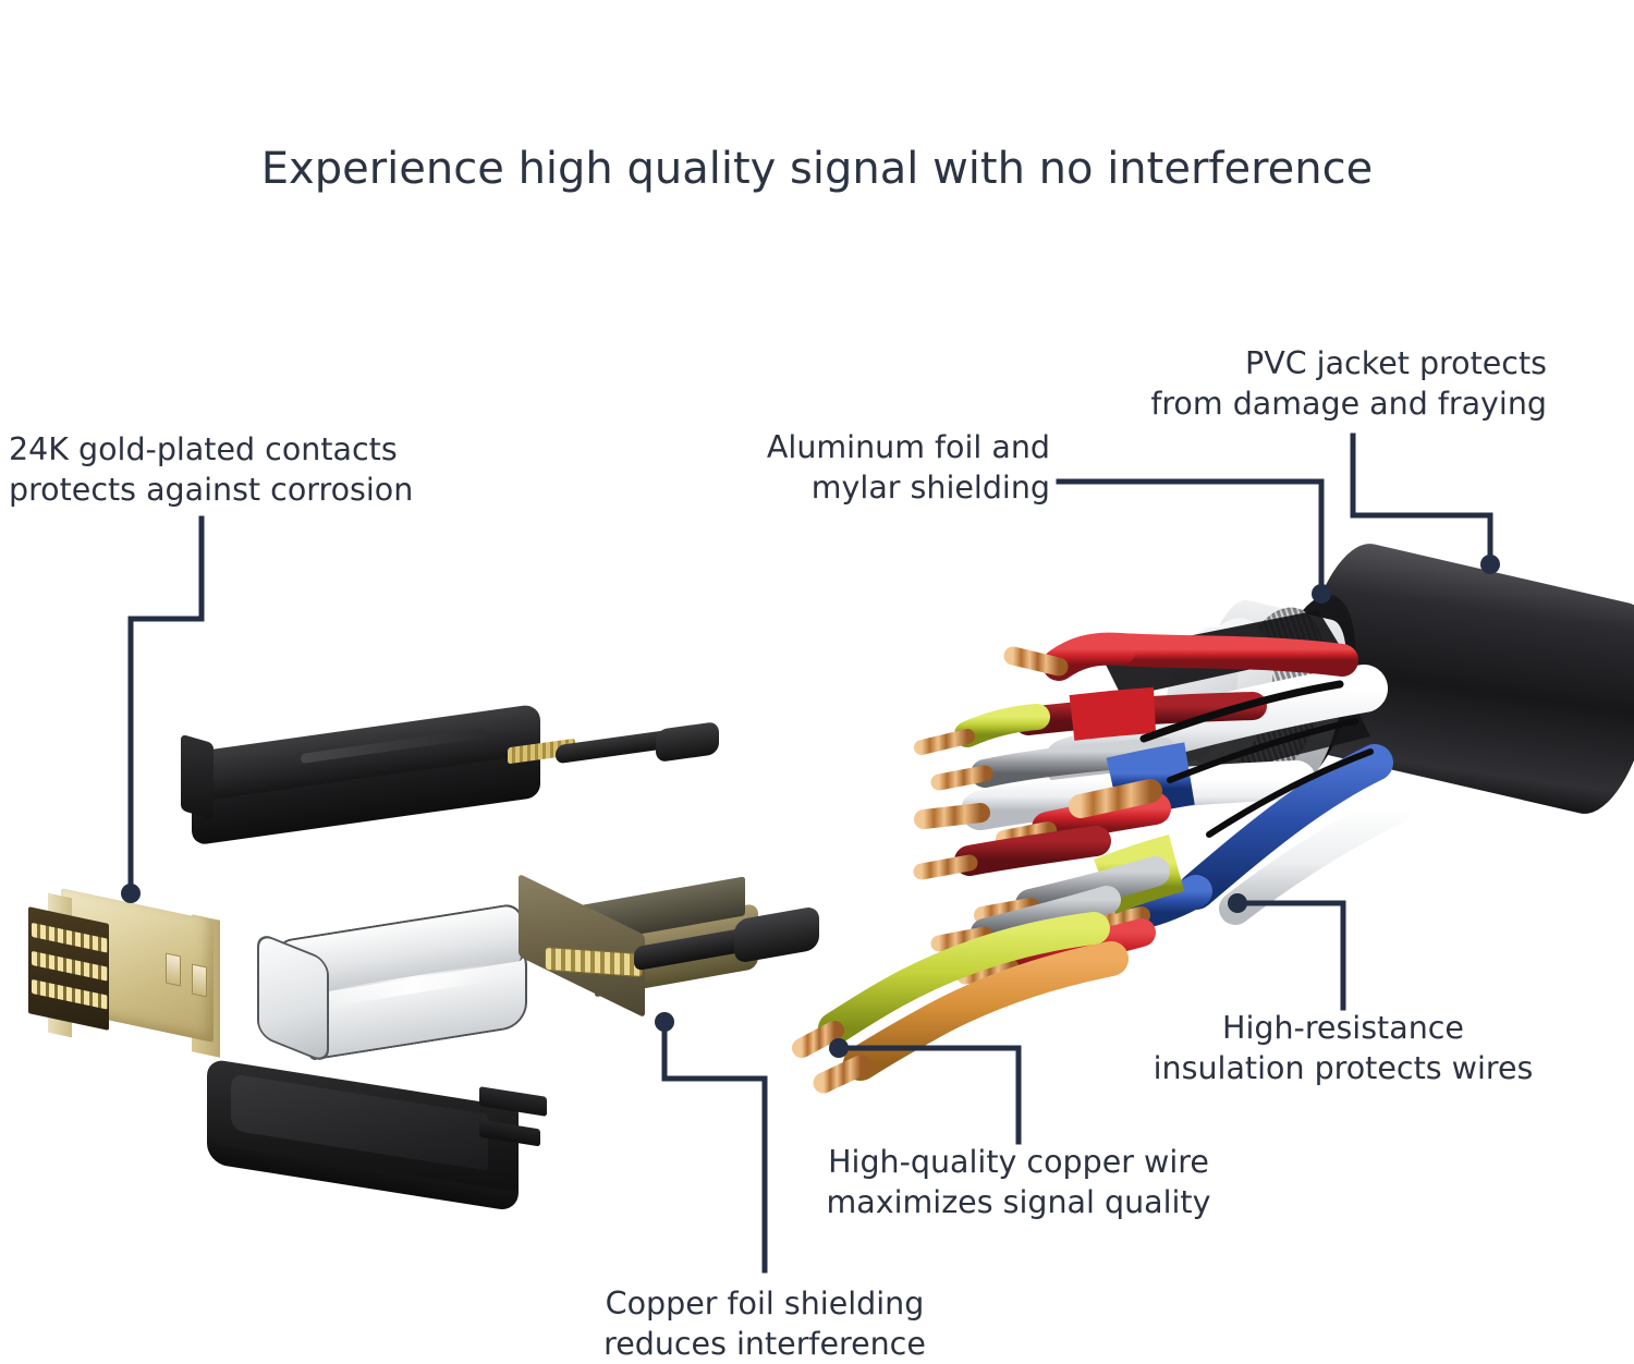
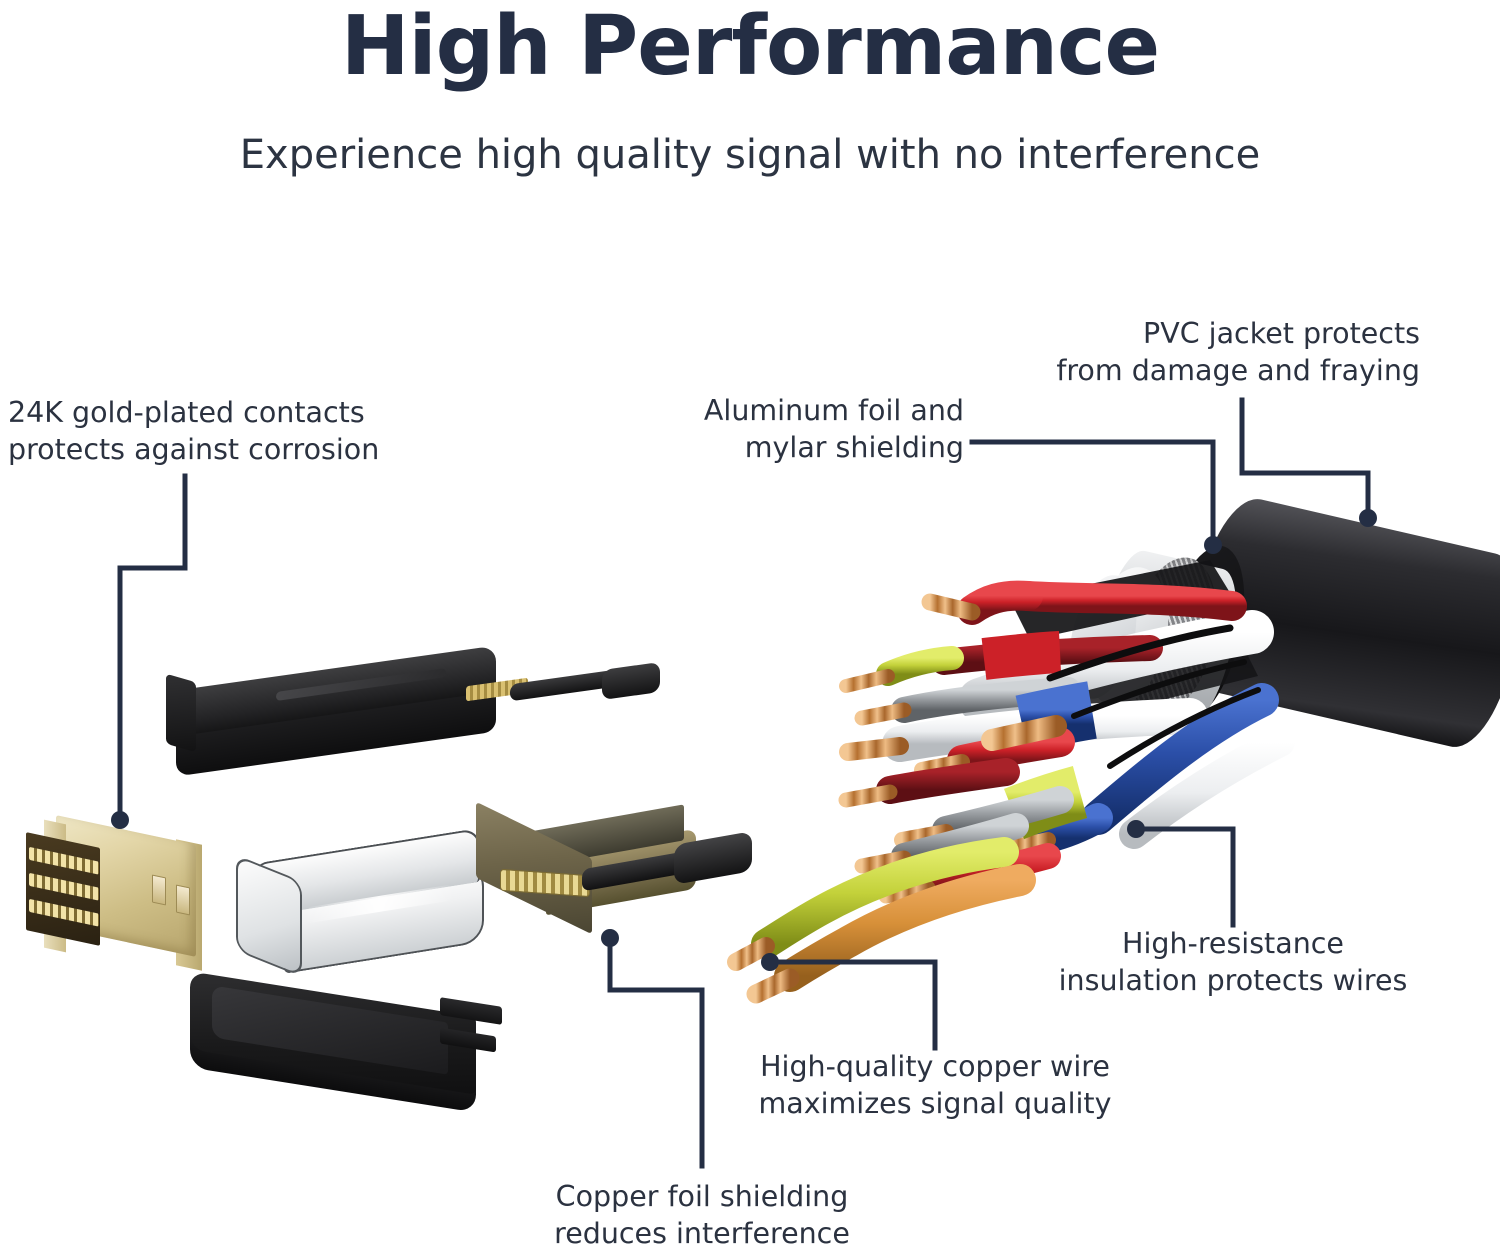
+ High Performance
  Experience high quality signal with no interference
  24K gold-plated contacts
  protects against corrosion
  Aluminum foil and
  mylar shielding
  PVC jacket protects
  from damage and fraying
  High-resistance
  insulation protects wires
  High-quality copper wire
  maximizes signal quality
  Copper foil shielding
  reduces interference
